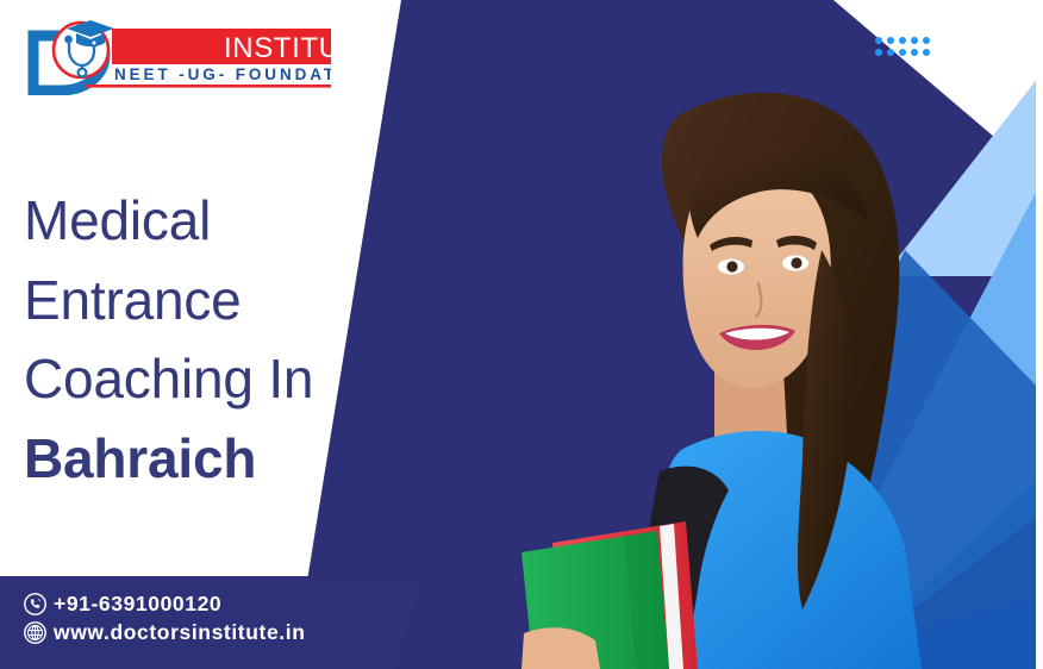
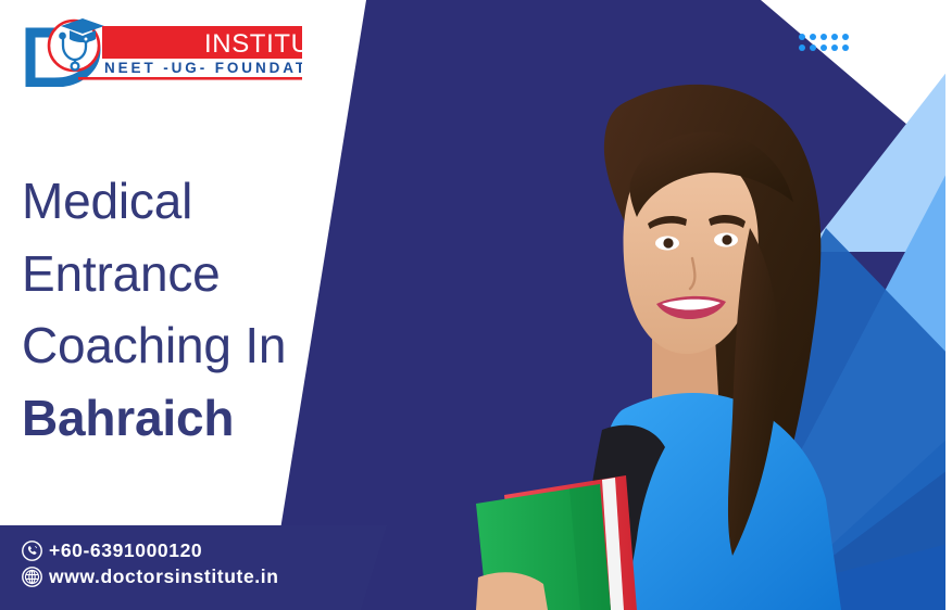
  INSTITU
  NEET -UG- FOUNDAT
  Medical
  Entrance
  Coaching In
  Bahraich
- +91-6391000120
+ +60-6391000120
  www.doctorsinstitute.in
